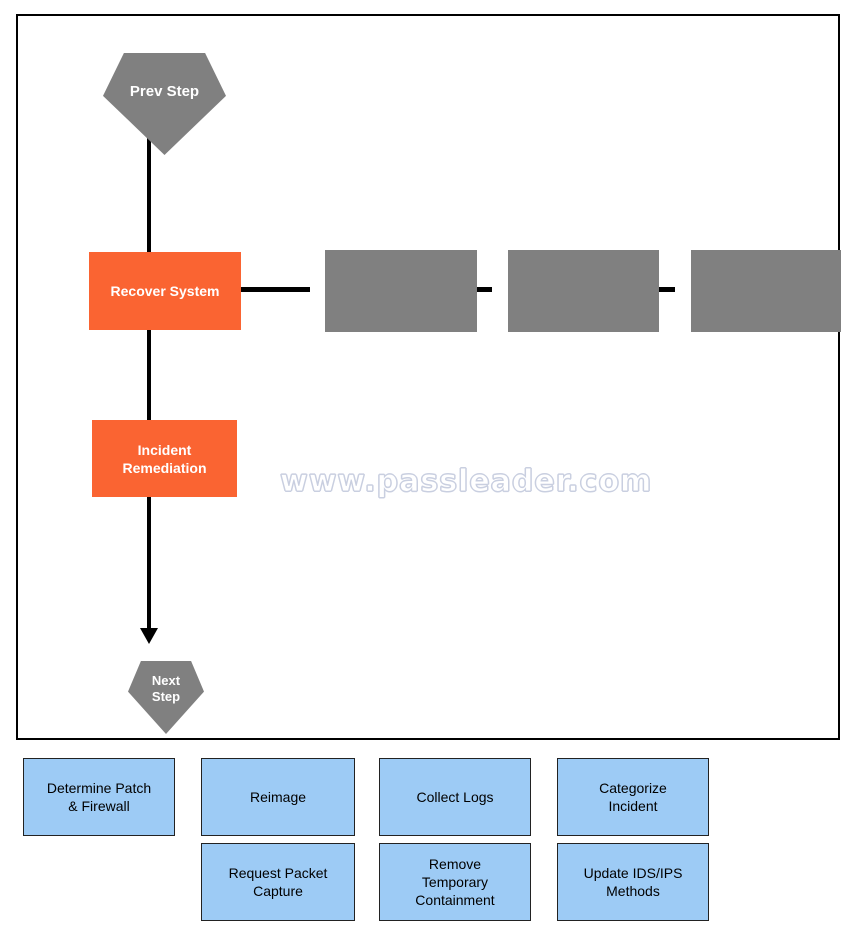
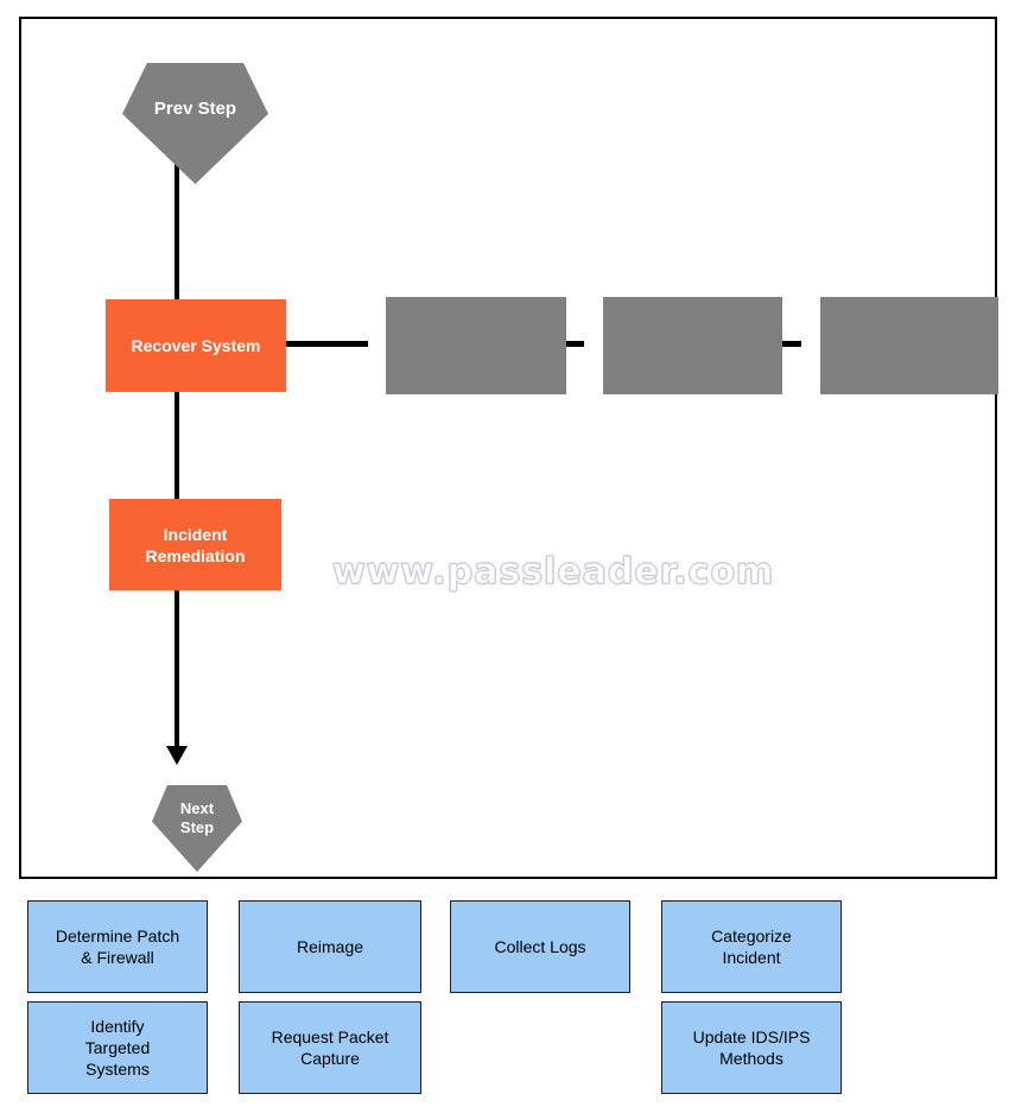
  Prev Step
  Recover System
  Incident
  Remediation
  Next
  Step
  www.passleader.com
  Determine Patch
  & Firewall
  Reimage
  Collect Logs
  Categorize
  Incident
+ Identify
+ Targeted
+ Systems
  Request Packet
  Capture
- Remove
- Temporary
- Containment
  Update IDS/IPS
  Methods
